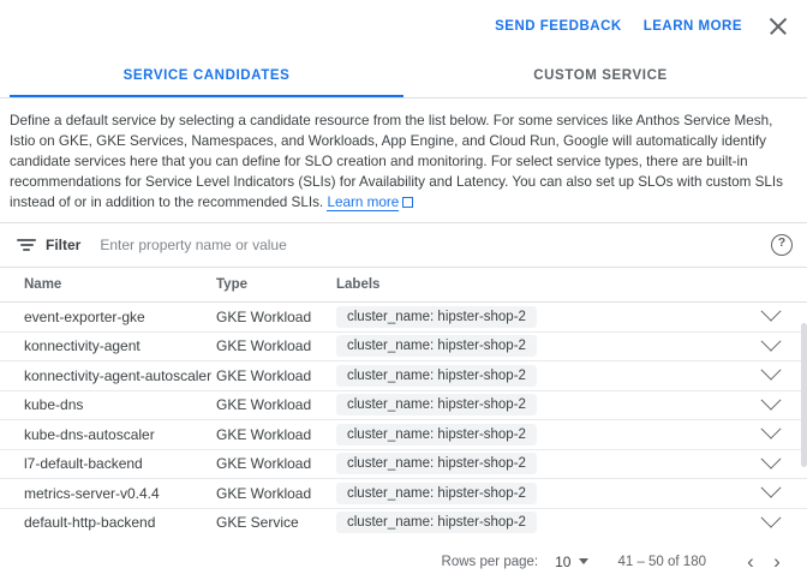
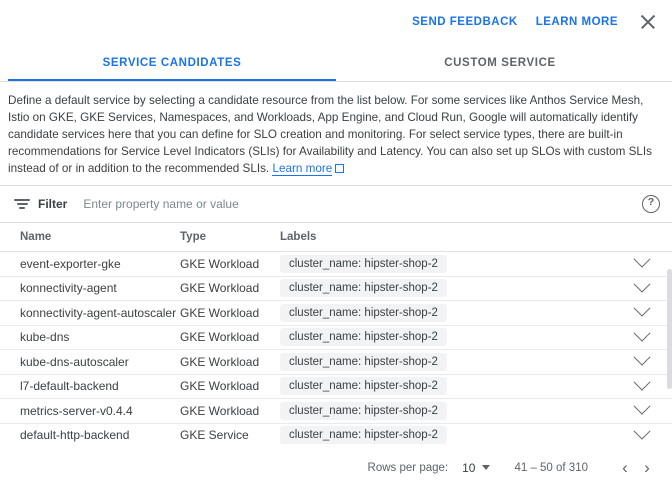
  SEND FEEDBACK
  LEARN MORE
  SERVICE CANDIDATES
  CUSTOM SERVICE
  Define a default service by selecting a candidate resource from the list below. For some services like Anthos Service Mesh, Istio on GKE, GKE Services, Namespaces, and Workloads, App Engine, and Cloud Run, Google will automatically identify candidate services here that you can define for SLO creation and monitoring. For select service types, there are built-in recommendations for Service Level Indicators (SLIs) for Availability and Latency. You can also set up SLOs with custom SLIs instead of or in addition to the recommended SLIs. Learn more
  Filter
  Enter property name or value
  ?
  Name	Type	Labels
  event-exporter-gke	GKE Workload	cluster_name: hipster-shop-2
  konnectivity-agent	GKE Workload	cluster_name: hipster-shop-2
  konnectivity-agent-autoscaler	GKE Workload	cluster_name: hipster-shop-2
  kube-dns	GKE Workload	cluster_name: hipster-shop-2
  kube-dns-autoscaler	GKE Workload	cluster_name: hipster-shop-2
  l7-default-backend	GKE Workload	cluster_name: hipster-shop-2
  metrics-server-v0.4.4	GKE Workload	cluster_name: hipster-shop-2
  default-http-backend	GKE Service	cluster_name: hipster-shop-2
  Rows per page:
  10
- 41 – 50 of 180
+ 41 – 50 of 310
  ‹
  ›
